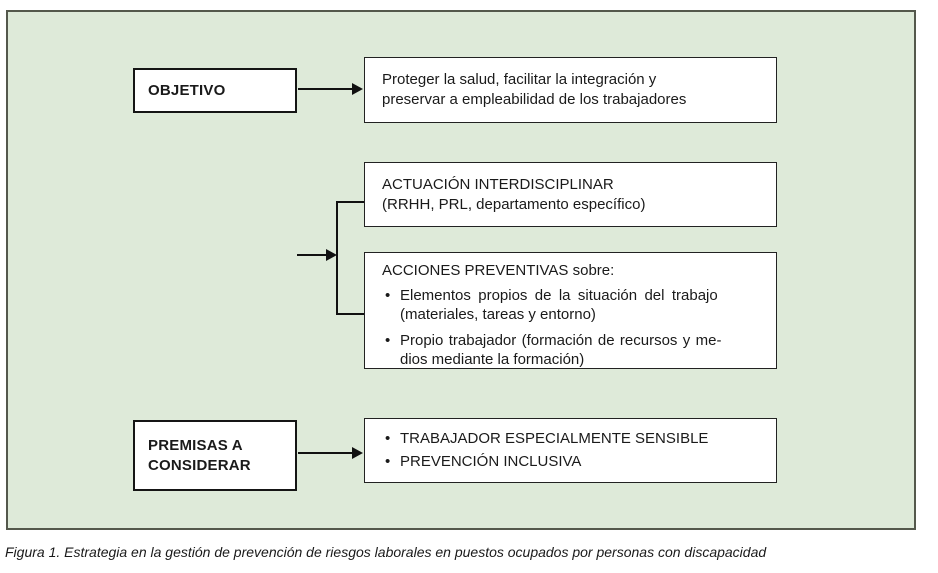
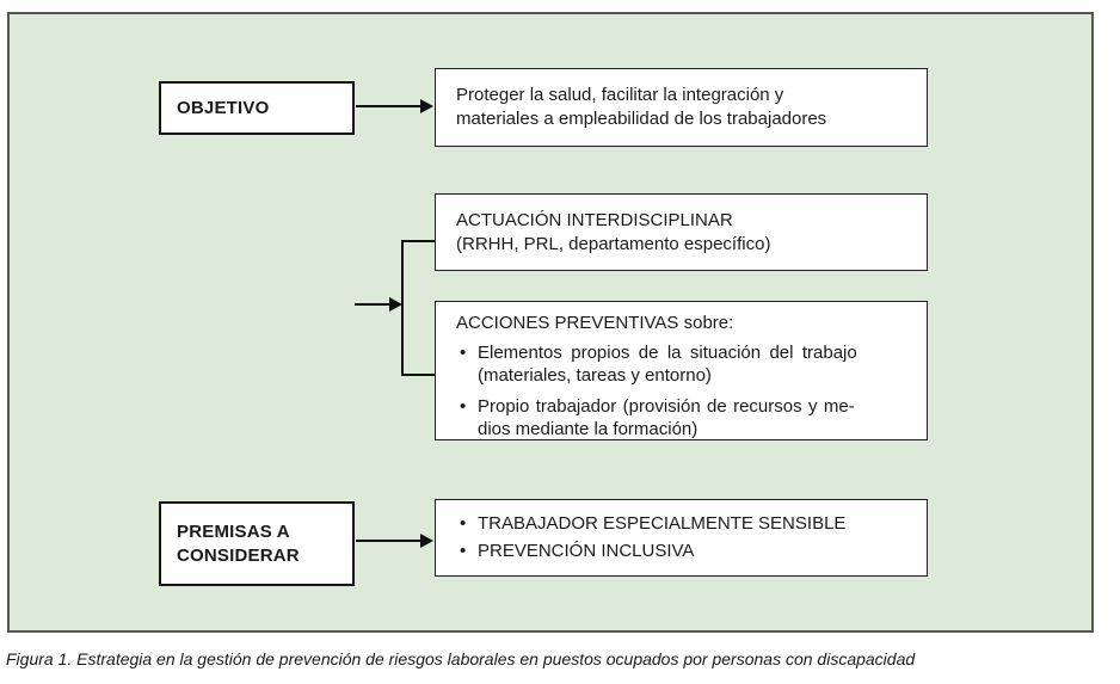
  OBJETIVO
  Proteger la salud, facilitar la integración y
- preservar a empleabilidad de los trabajadores
+ materiales a empleabilidad de los trabajadores
  ACTUACIÓN INTERDISCIPLINAR
  (RRHH, PRL, departamento específico)
  ACCIONES PREVENTIVAS sobre:
  •
  Elementos propios de la situación del trabajo
  (materiales, tareas y entorno)
  •
- Propio trabajador (formación de recursos y me-
+ Propio trabajador (provisión de recursos y me-
  dios mediante la formación)
  PREMISAS A
  CONSIDERAR
  •
  TRABAJADOR ESPECIALMENTE SENSIBLE
  •
  PREVENCIÓN INCLUSIVA
  Figura 1. Estrategia en la gestión de prevención de riesgos laborales en puestos ocupados por personas con discapacidad
